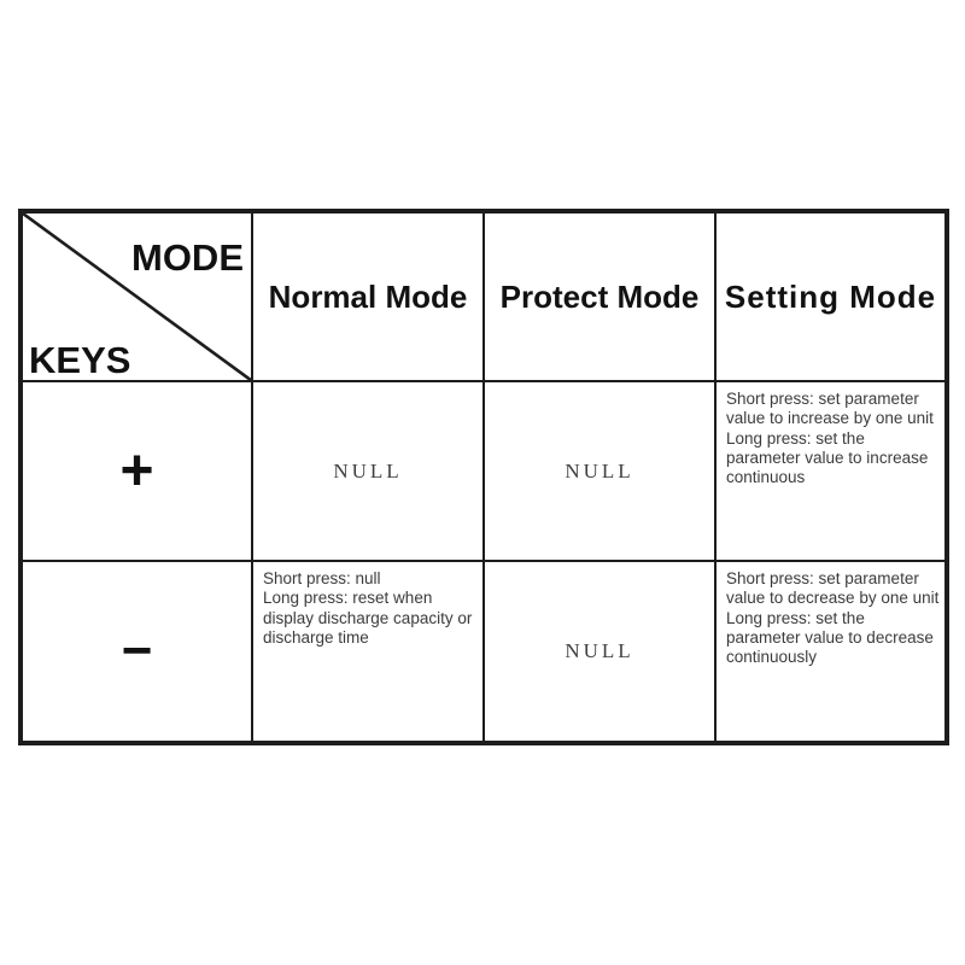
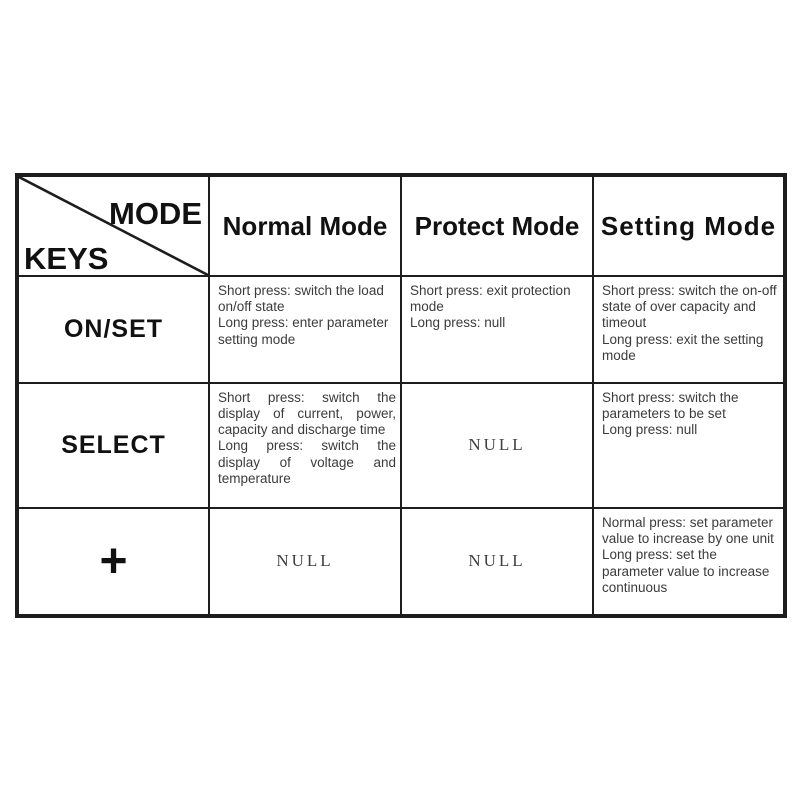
  MODE KEYS	Normal Mode	Protect Mode	Setting Mode
+ ON/SET	Short press: switch the load on/off state Long press: enter parameter setting mode	Short press: exit protection mode Long press: null	Short press: switch the on-off state of over capacity and timeout Long press: exit the setting mode
+ SELECT	Short press: switch the display of current, power, capacity and discharge time Long press: switch the display of voltage and temperature	NULL	Short press: switch the parameters to be set Long press: null
- +	NULL	NULL	Short press: set parameter value to increase by one unit Long press: set the parameter value to increase continuous
+ +	NULL	NULL	Normal press: set parameter value to increase by one unit Long press: set the parameter value to increase continuous
- −	Short press: null Long press: reset when display discharge capacity or discharge time	NULL	Short press: set parameter value to decrease by one unit Long press: set the parameter value to decrease continuously
